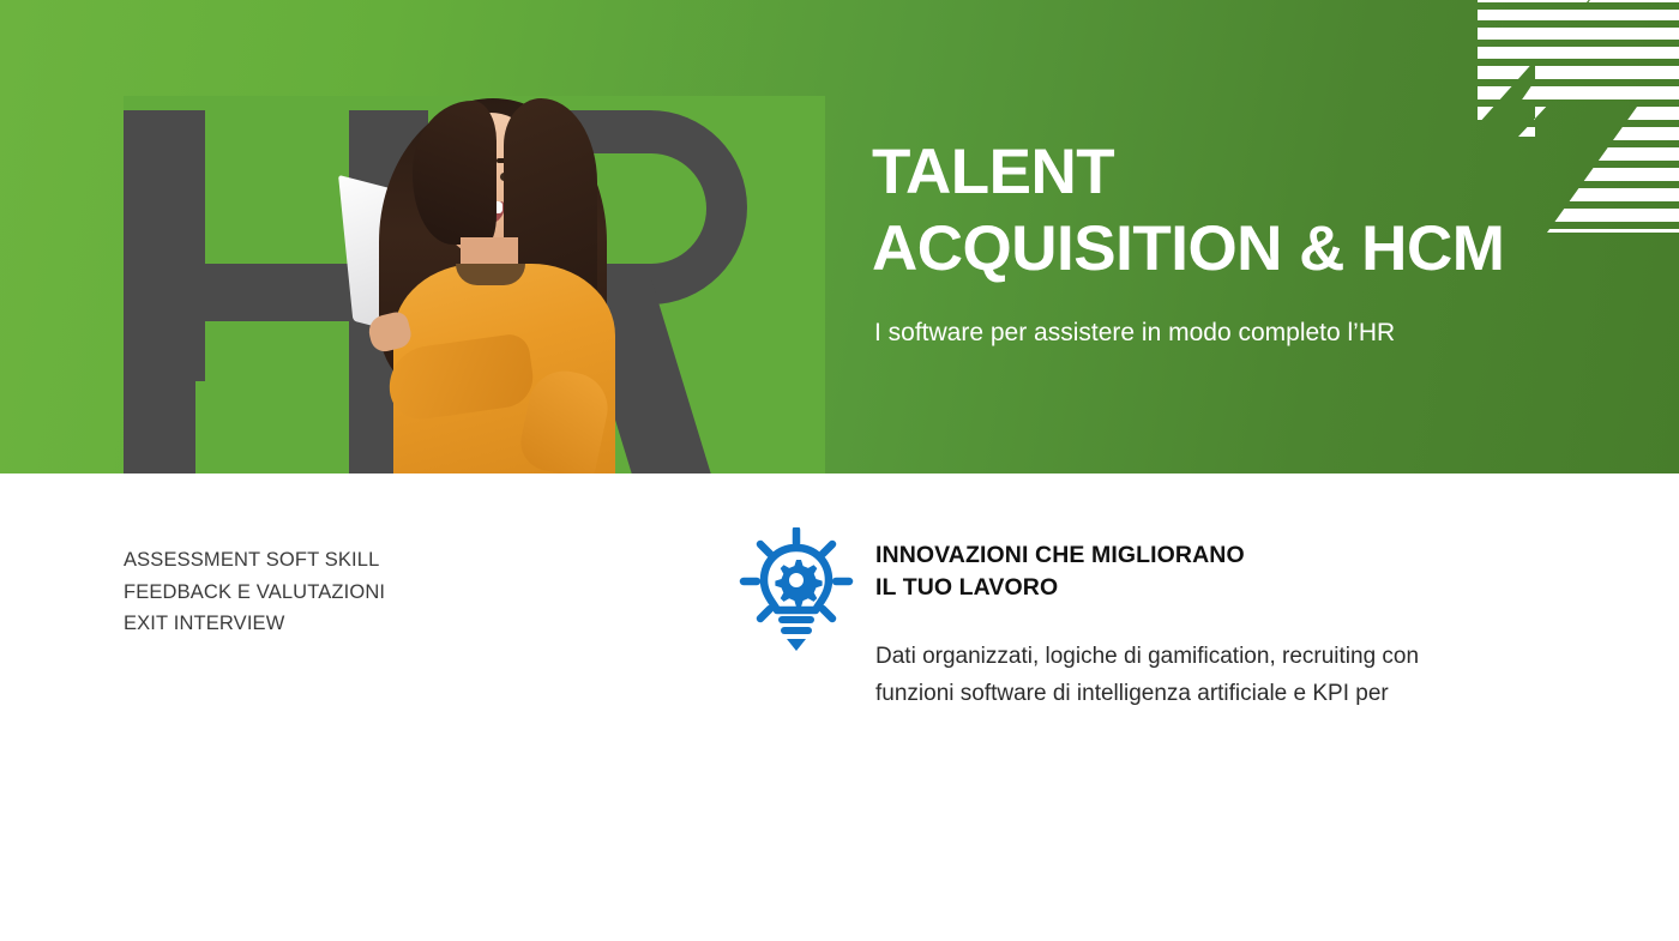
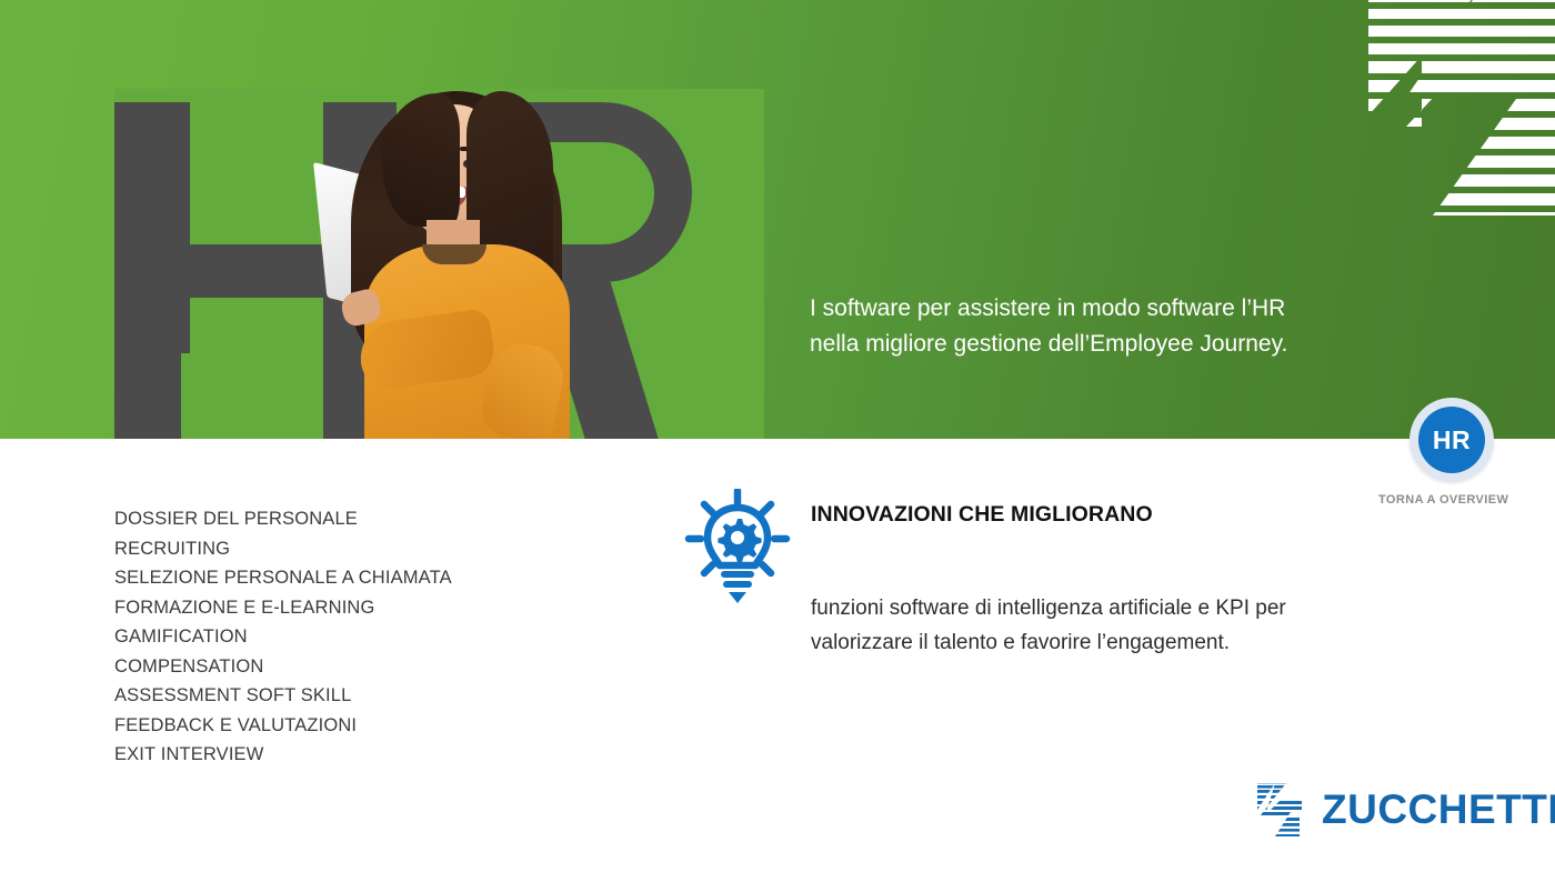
- TALENT
- ACQUISITION & HCM
- I software per assistere in modo completo l’HR
+ I software per assistere in modo software l’HR
+ nella migliore gestione dell’Employee Journey.
+ HR
+ TORNA A OVERVIEW
+ DOSSIER DEL PERSONALE
+ RECRUITING
+ SELEZIONE PERSONALE A CHIAMATA
+ FORMAZIONE E E-LEARNING
+ GAMIFICATION
+ COMPENSATION
  ASSESSMENT SOFT SKILL
  FEEDBACK E VALUTAZIONI
  EXIT INTERVIEW
  INNOVAZIONI CHE MIGLIORANO
- IL TUO LAVORO
- Dati organizzati, logiche di gamification, recruiting con
  funzioni software di intelligenza artificiale e KPI per
+ valorizzare il talento e favorire l’engagement.
+ ZUCCHETTI
